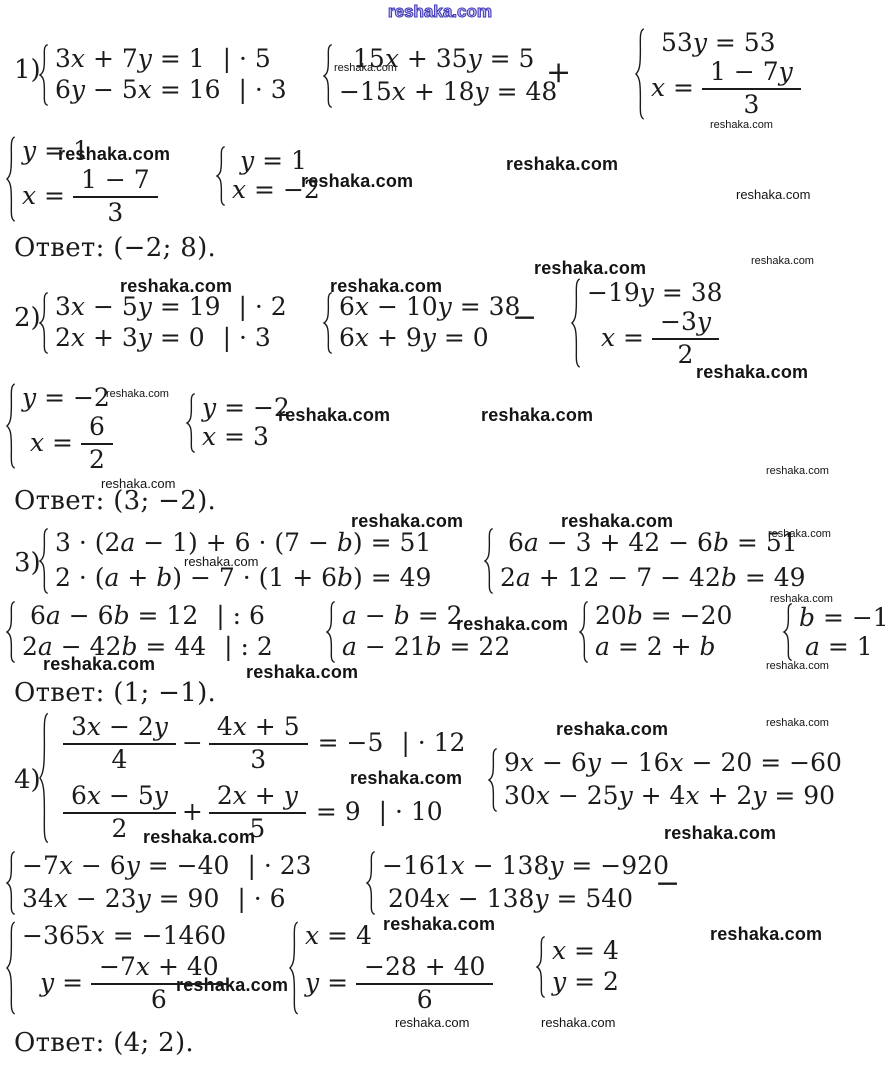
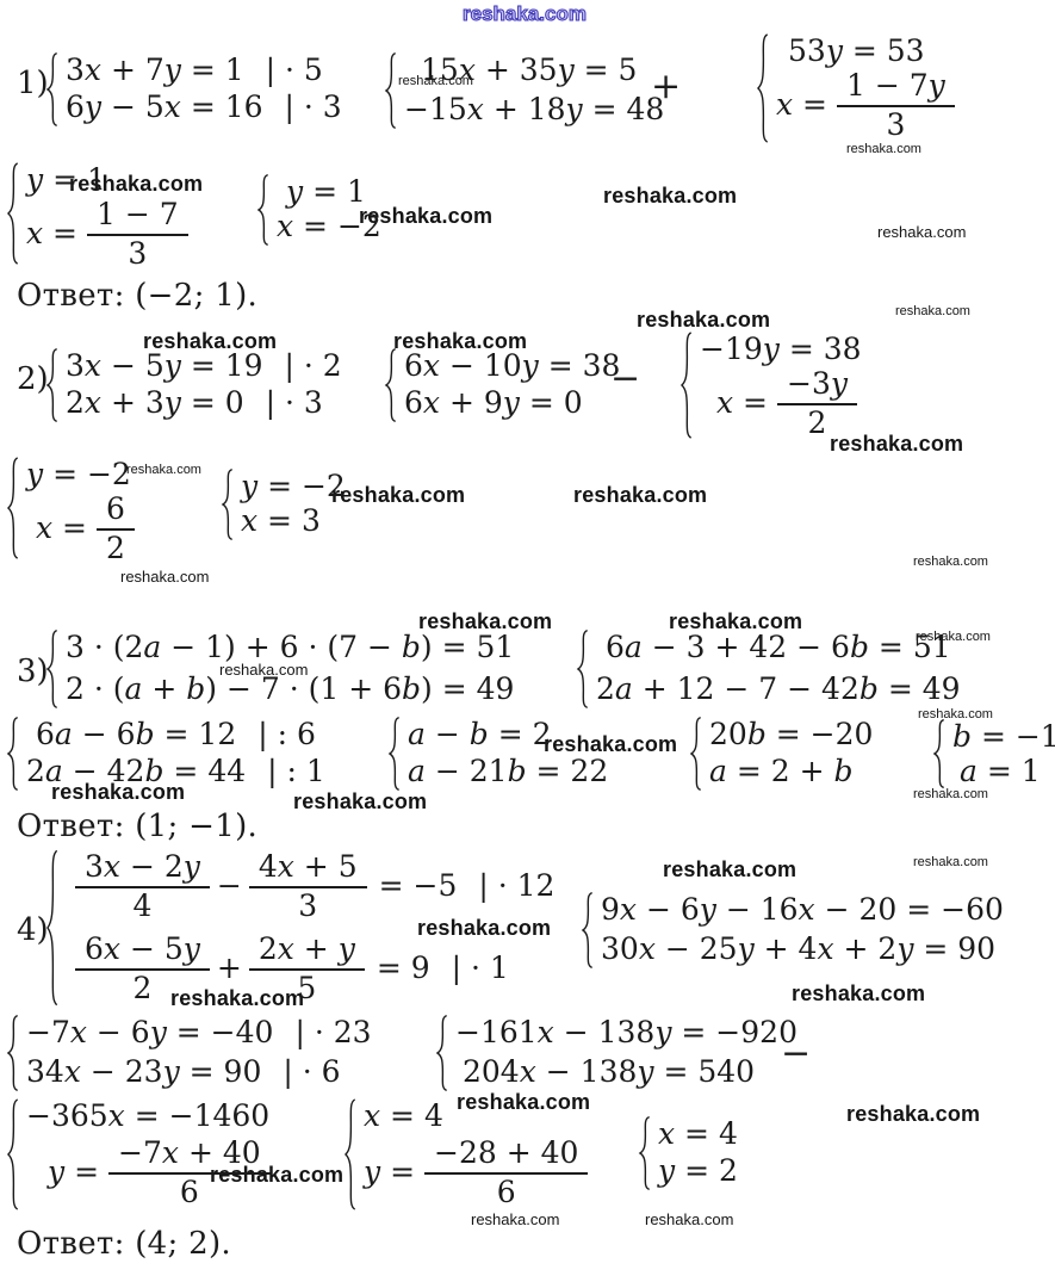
  reshaka.com
  reshaka.com
  reshaka.com
  reshaka.com
  reshaka.com
  reshaka.com
  reshaka.com
  reshaka.com
  reshaka.com
  reshaka.com
  reshaka.com
  reshaka.com
  reshaka.com
  reshaka.com
  reshaka.com
  reshaka.com
  reshaka.com
  reshaka.com
  reshaka.com
  reshaka.com
  reshaka.com
  reshaka.com
  reshaka.com
  reshaka.com
  reshaka.com
  reshaka.com
  reshaka.com
  reshaka.com
  reshaka.com
  reshaka.com
  reshaka.com
  reshaka.com
  reshaka.com
  reshaka.com
  reshaka.com
  reshaka.com
  1)
  3x + 7y = 1
  | · 5
  6y − 5x = 16
  | · 3
  15x + 35y = 5
  −15x + 18y = 48
  +
  53y = 53
  x =
  1 − 7y
  3
  y = 1
  x =
  1 − 7
  3
  y = 1
  x = −2
- Ответ: (−2; 8).
+ Ответ: (−2; 1).
  2)
  3x − 5y = 19
  | · 2
  2x + 3y = 0
  | · 3
  6x − 10y = 38
  6x + 9y = 0
  −
  −19y = 38
  x =
  −3y
  2
  y = −2
  x =
  6
  2
  y = −2
  x = 3
- Ответ: (3; −2).
  3)
  3 · (2a − 1) + 6 · (7 − b) = 51
  2 · (a + b) − 7 · (1 + 6b) = 49
  6a − 3 + 42 − 6b = 51
  2a + 12 − 7 − 42b = 49
  6a − 6b = 12
  | : 6
  2a − 42b = 44
- | : 2
+ | : 1
  a − b = 2
  a − 21b = 22
  20b = −20
  a = 2 + b
  b = −1
  a = 1
  Ответ: (1; −1).
  4)
  3x − 2y
  4
  −
  4x + 5
  3
  = −5
  | · 12
  6x − 5y
  2
  +
  2x + y
  5
  = 9
- | · 10
+ | · 1
  9x − 6y − 16x − 20 = −60
  30x − 25y + 4x + 2y = 90
  −7x − 6y = −40
  | · 23
  34x − 23y = 90
  | · 6
  −161x − 138y = −920
  204x − 138y = 540
  −
  −365x = −1460
  y =
  −7x + 40
  6
  x = 4
  y =
  −28 + 40
  6
  x = 4
  y = 2
  Ответ: (4; 2).
